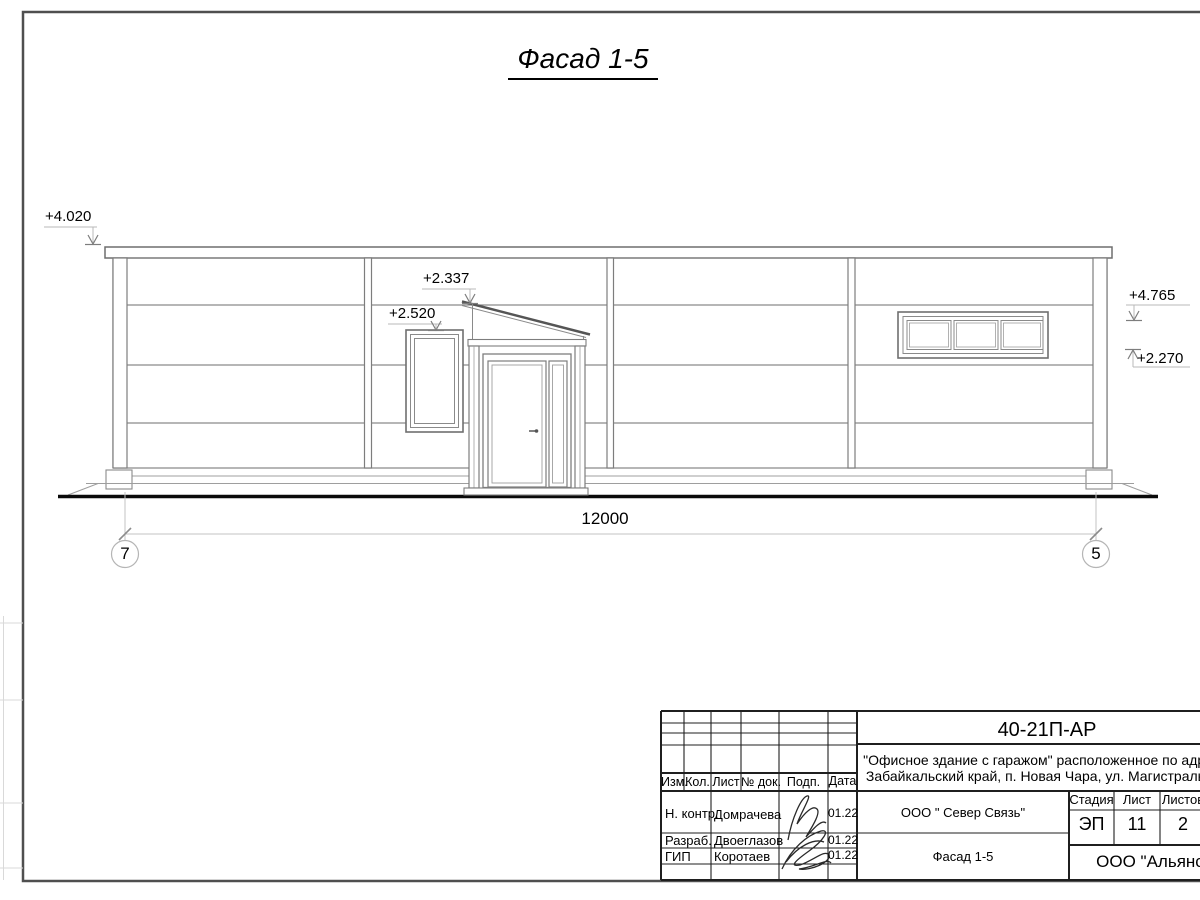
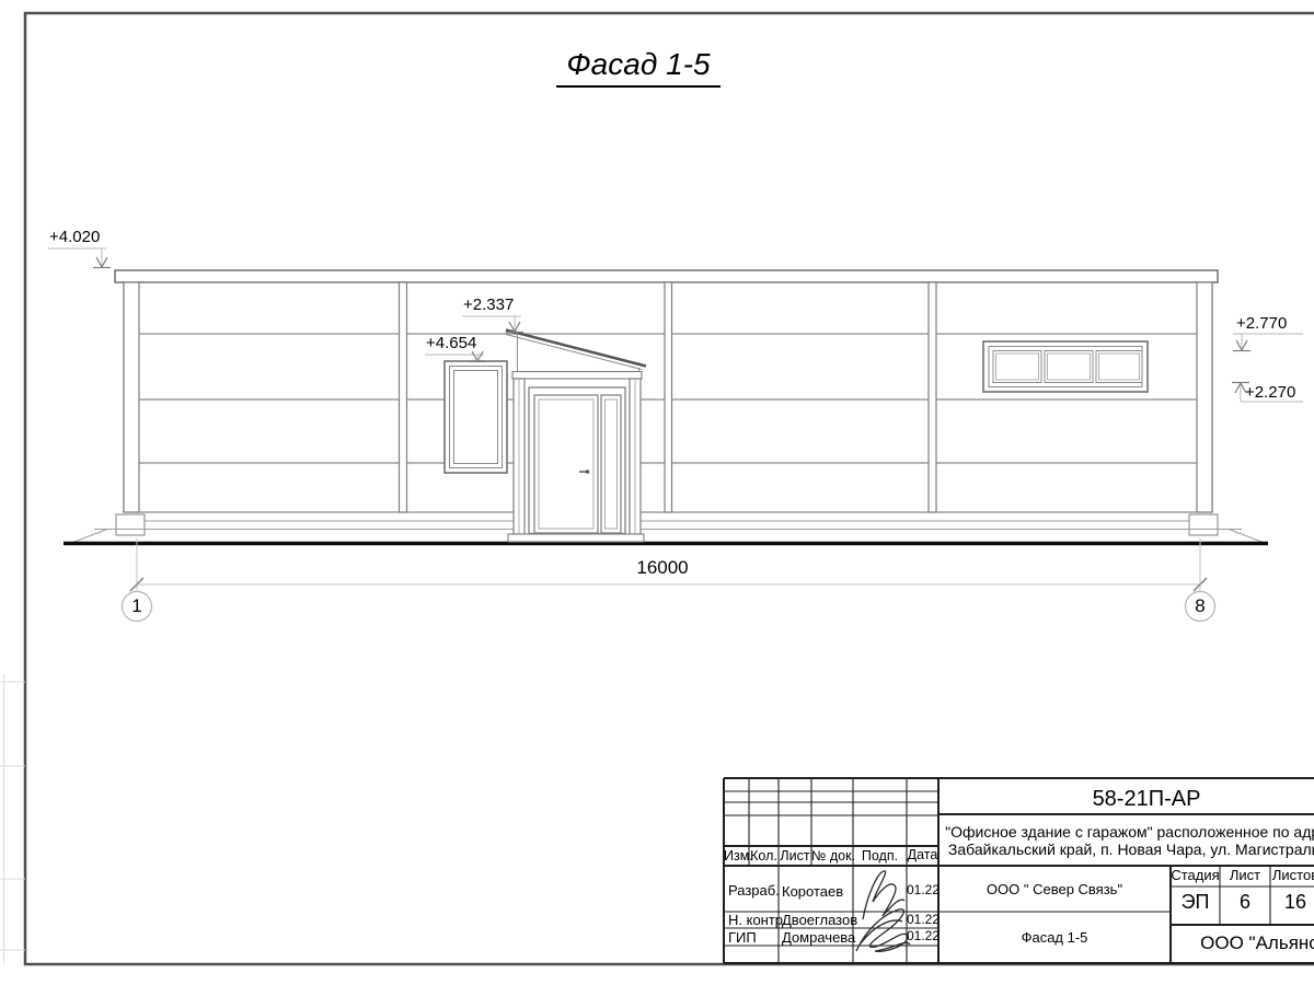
  Фасад 1-5
  +4.020
  +2.337
- +2.520
+ +4.654
- +4.765
+ +2.770
  +2.270
- 12000
+ 16000
- 7
+ 1
- 5
+ 8
  Изм
  Кол.
  Лист
  № док
  Подп.
  Дата
- Н. контр.
+ Разраб.
- Домрачева
+ Коротаев
  01.22
- Разраб.
+ Н. контр.
  Двоеглазов
  01.22
  ГИП
- Коротаев
+ Домрачева
  01.22
- 40-21П-АР
+ 58-21П-АР
  "Офисное здание с гаражом" расположенное по ад
  Забайкальский край, п. Новая Чара, ул. Магистрал
  ООО " Север Связь"
  Фасад 1-5
  Стадия
  Лист
  Листо
  ЭП
- 11
+ 6
- 2
+ 16
  ООО "Альян
